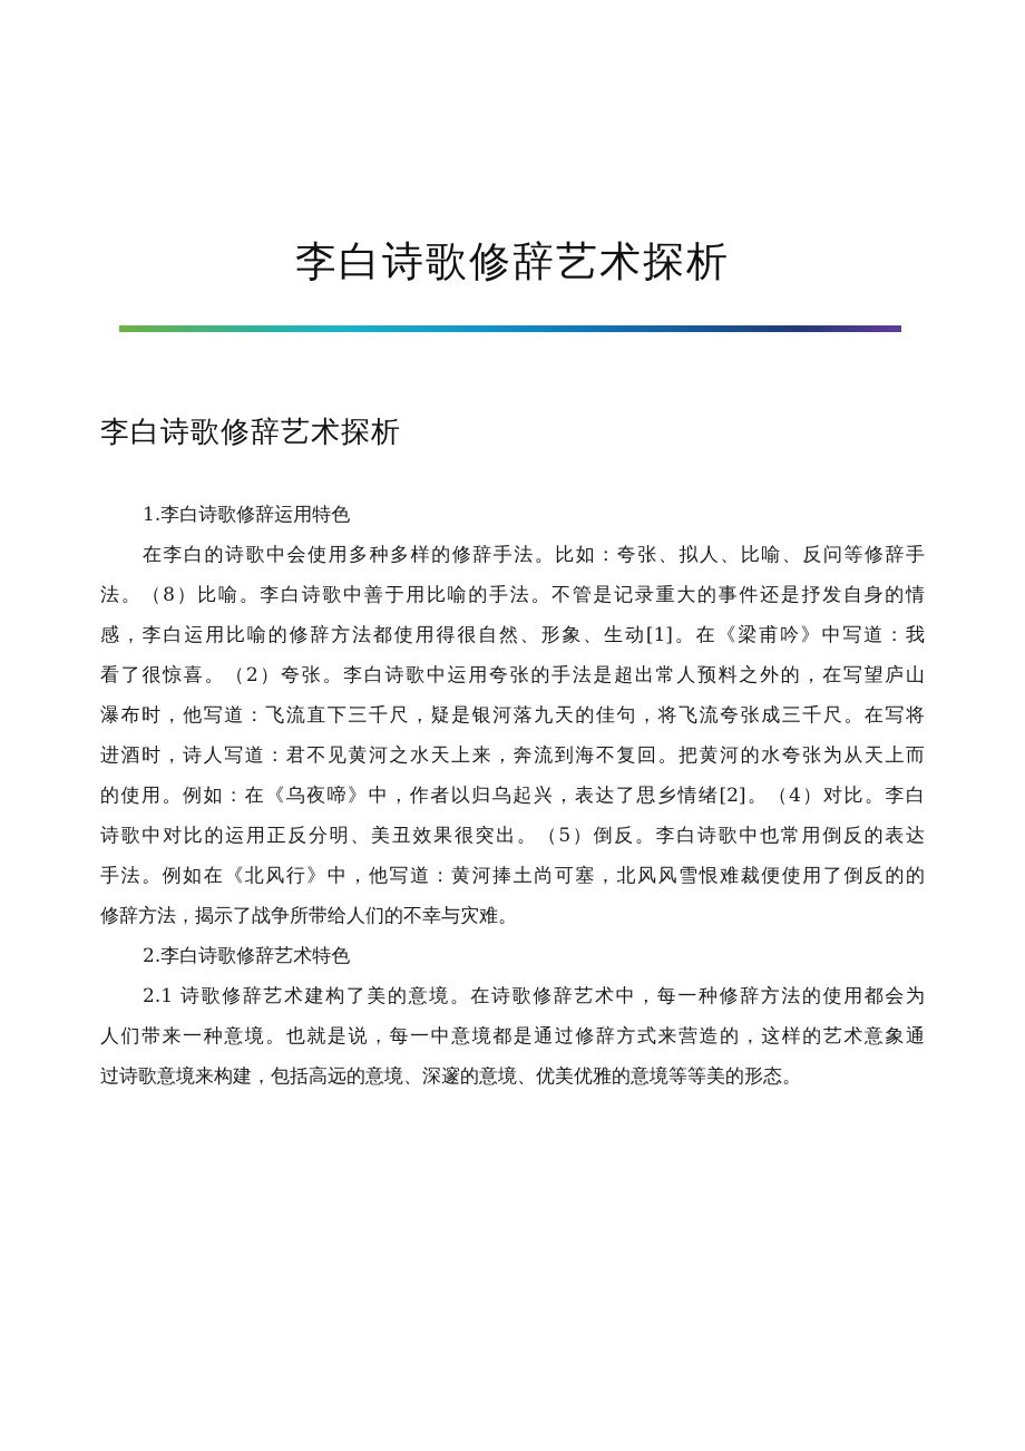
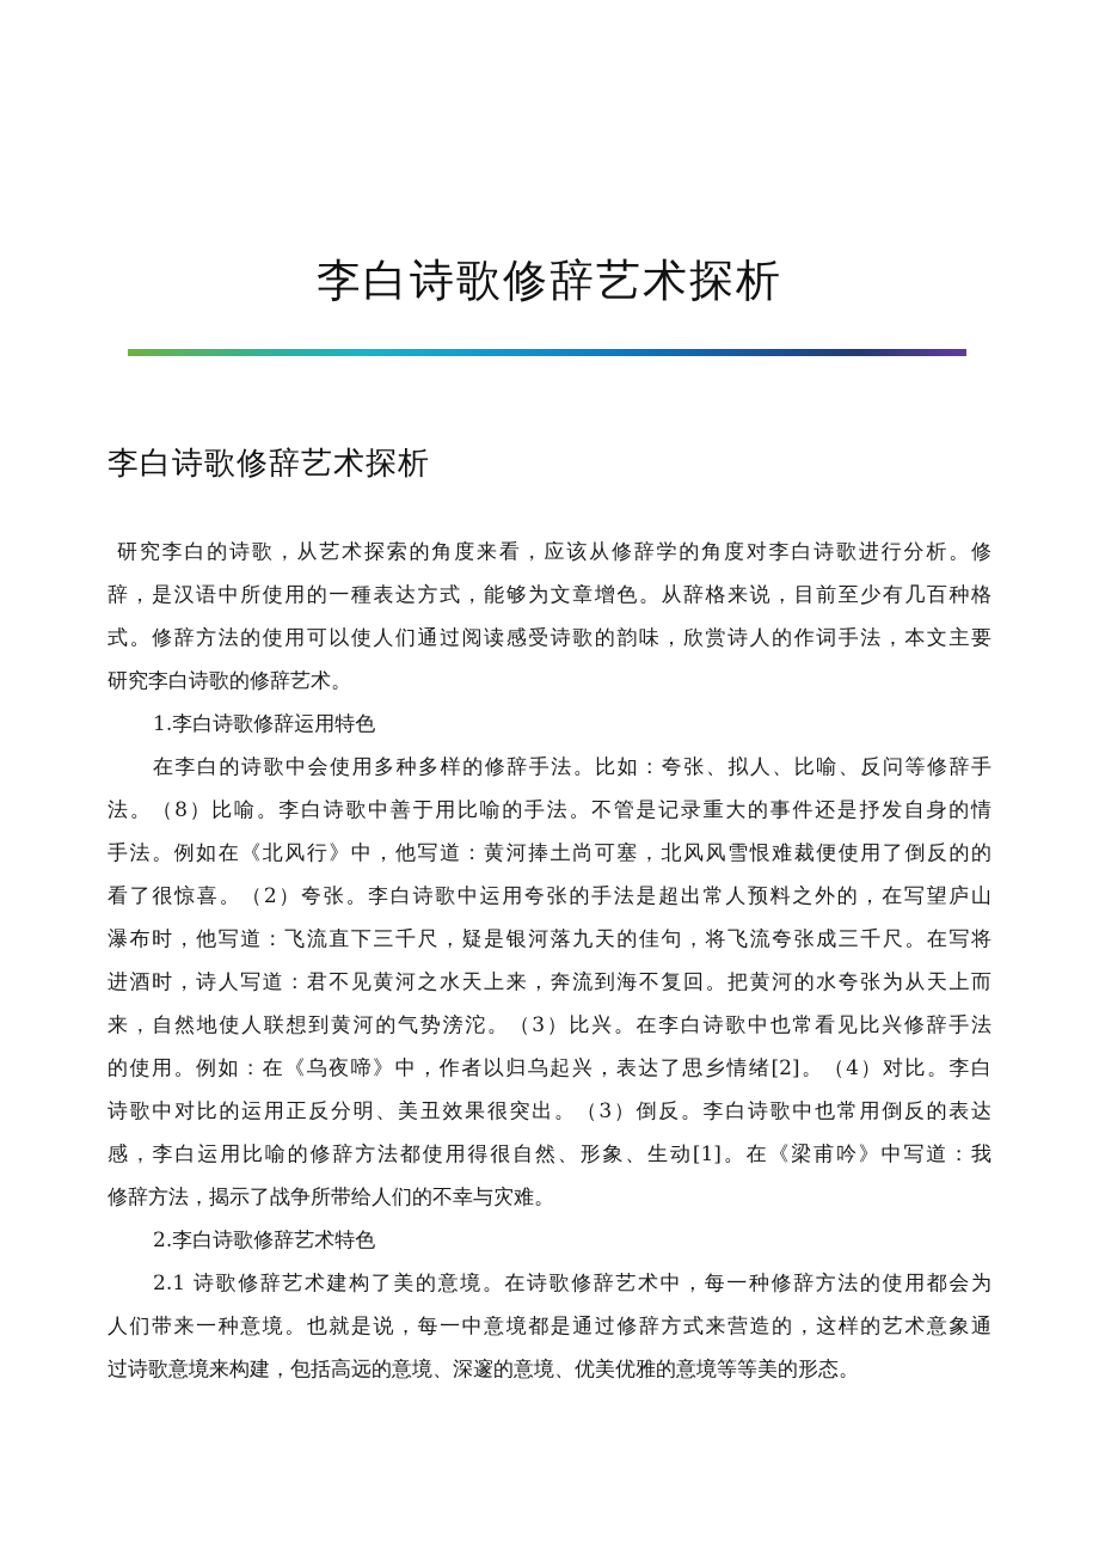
  李白诗歌修辞艺术探析
  李白诗歌修辞艺术探析
+ 研究李白的诗歌，从艺术探索的角度来看，应该从修辞学的角度对李白诗歌进行分析。修
+ 辞，是汉语中所使用的一種表达方式，能够为文章增色。从辞格来说，目前至少有几百种格
+ 式。修辞方法的使用可以使人们通过阅读感受诗歌的韵味，欣赏诗人的作词手法，本文主要
+ 研究李白诗歌的修辞艺术。
  1.李白诗歌修辞运用特色
  在李白的诗歌中会使用多种多样的修辞手法。比如：夸张、拟人、比喻、反问等修辞手
  法。（8）比喻。李白诗歌中善于用比喻的手法。不管是记录重大的事件还是抒发自身的情
- 感，李白运用比喻的修辞方法都使用得很自然、形象、生动[1]。在《梁甫吟》中写道：我
+ 手法。例如在《北风行》中，他写道：黄河捧土尚可塞，北风风雪恨难裁便使用了倒反的的
  看了很惊喜。（2）夸张。李白诗歌中运用夸张的手法是超出常人预料之外的，在写望庐山
  瀑布时，他写道：飞流直下三千尺，疑是银河落九天的佳句，将飞流夸张成三千尺。在写将
  进酒时，诗人写道：君不见黄河之水天上来，奔流到海不复回。把黄河的水夸张为从天上而
+ 来，自然地使人联想到黄河的气势滂沱。（3）比兴。在李白诗歌中也常看见比兴修辞手法
  的使用。例如：在《乌夜啼》中，作者以归乌起兴，表达了思乡情绪[2]。（4）对比。李白
- 诗歌中对比的运用正反分明、美丑效果很突出。（5）倒反。李白诗歌中也常用倒反的表达
+ 诗歌中对比的运用正反分明、美丑效果很突出。（3）倒反。李白诗歌中也常用倒反的表达
- 手法。例如在《北风行》中，他写道：黄河捧土尚可塞，北风风雪恨难裁便使用了倒反的的
+ 感，李白运用比喻的修辞方法都使用得很自然、形象、生动[1]。在《梁甫吟》中写道：我
  修辞方法，揭示了战争所带给人们的不幸与灾难。
  2.李白诗歌修辞艺术特色
  2.1 诗歌修辞艺术建构了美的意境。在诗歌修辞艺术中，每一种修辞方法的使用都会为
  人们带来一种意境。也就是说，每一中意境都是通过修辞方式来营造的，这样的艺术意象通
  过诗歌意境来构建，包括高远的意境、深邃的意境、优美优雅的意境等等美的形态。
